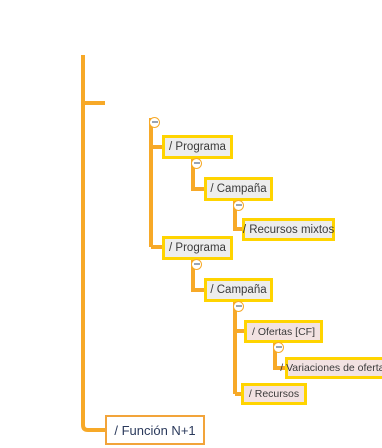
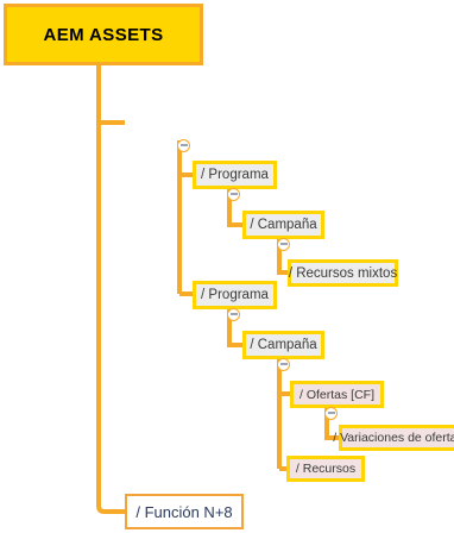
+ AEM ASSETS
  / Programa
  / Campaña
  / Recursos mixtos
  / Programa
  / Campaña
  / Ofertas [CF]
  / Variaciones de ofert
  / Recursos
- / Función N+1
+ / Función N+8
